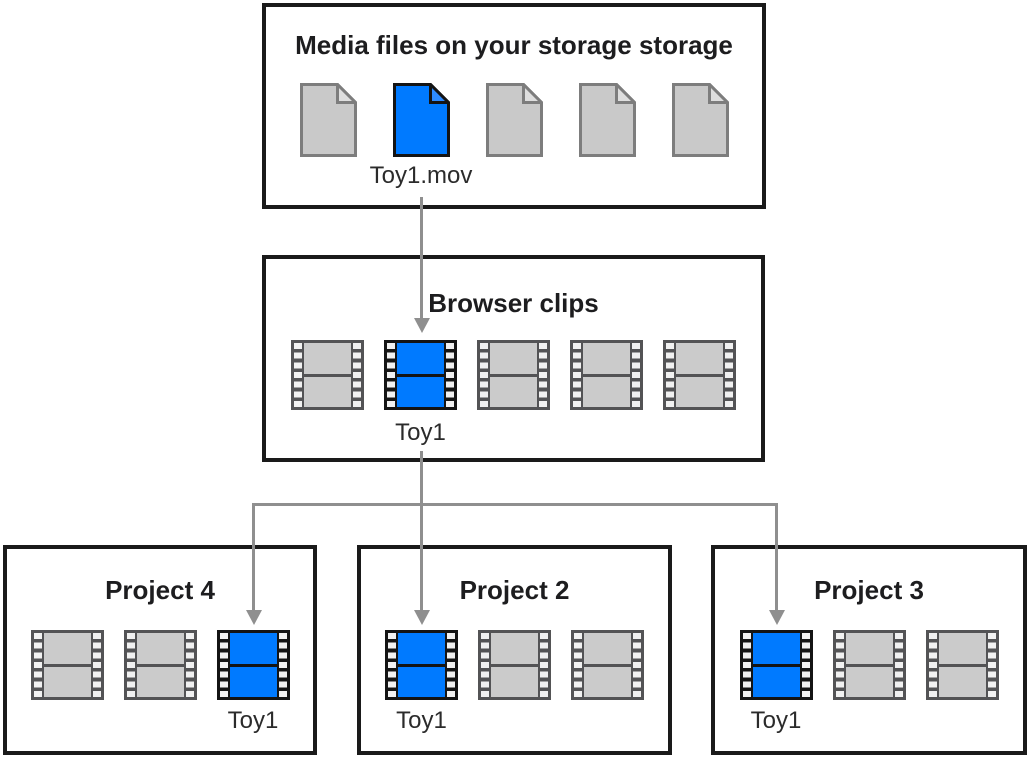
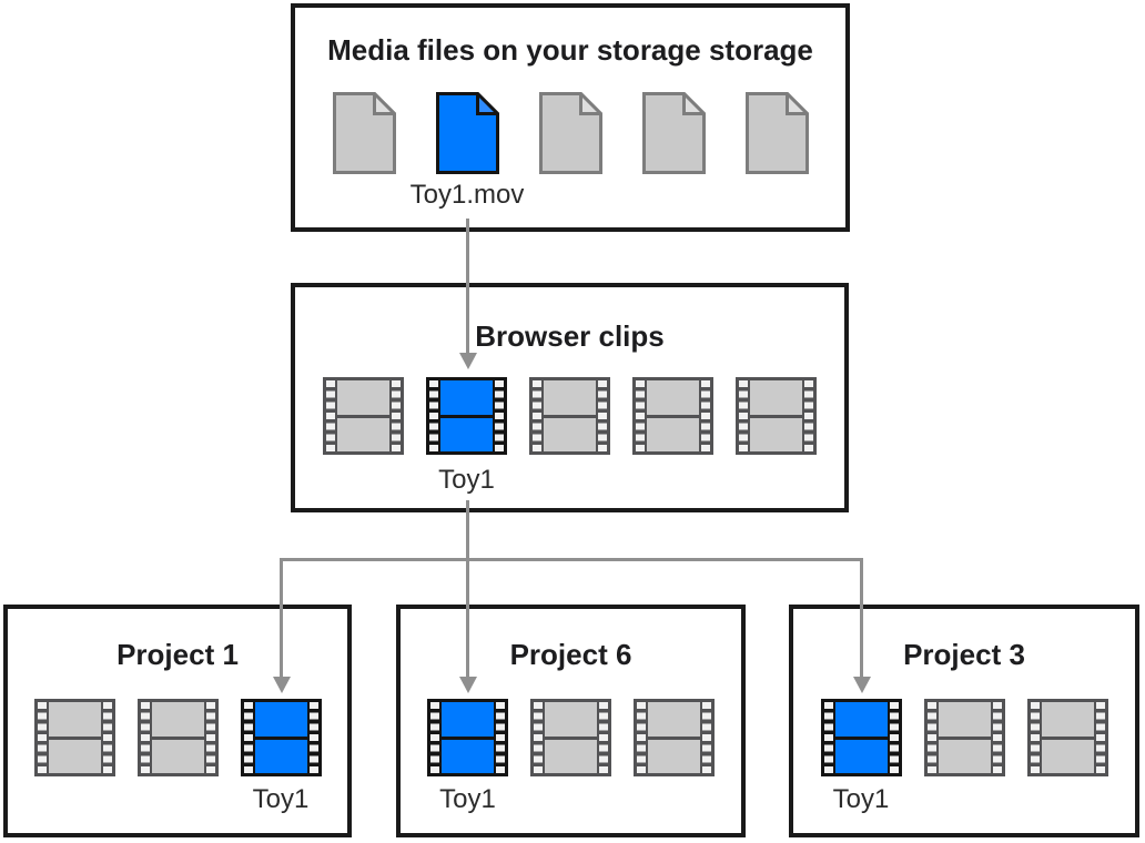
  Media files on your storage storage
  Toy1.mov
  Browser clips
  Toy1
- Project 4
+ Project 1
  Toy1
- Project 2
+ Project 6
  Toy1
  Project 3
  Toy1
